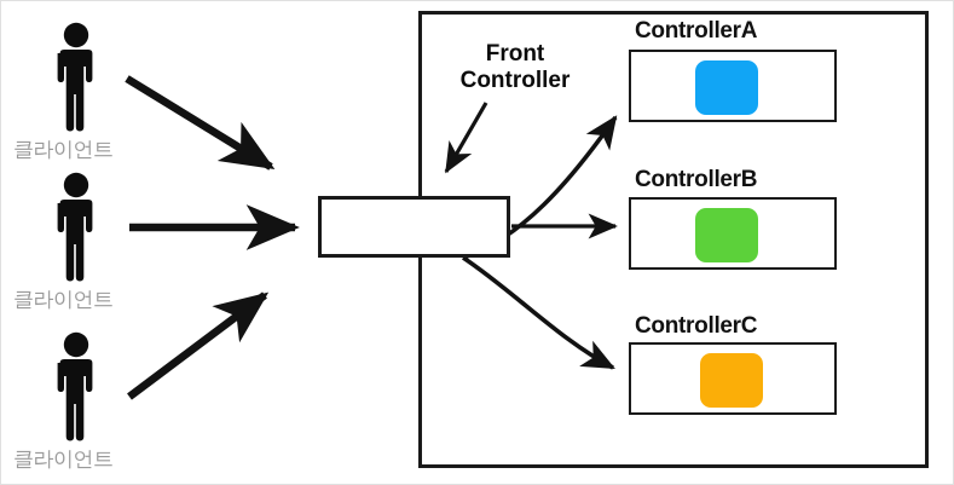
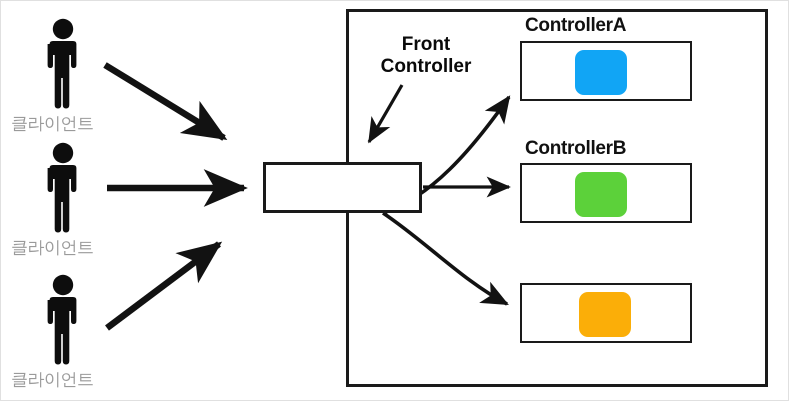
  클라이언트
  클라이언트
  클라이언트
  Front
  Controller
  ControllerA
  ControllerB
- ControllerC
